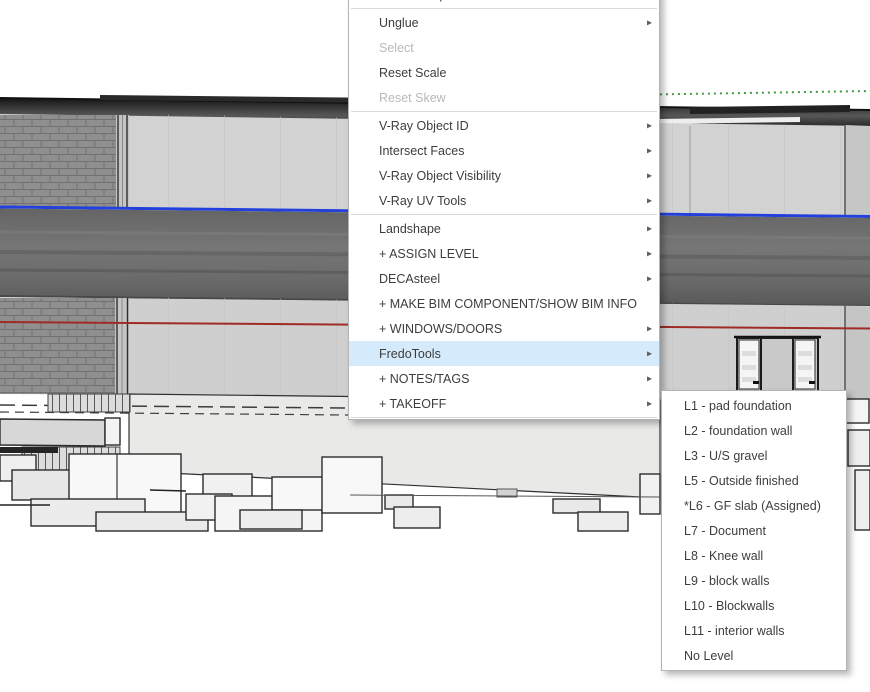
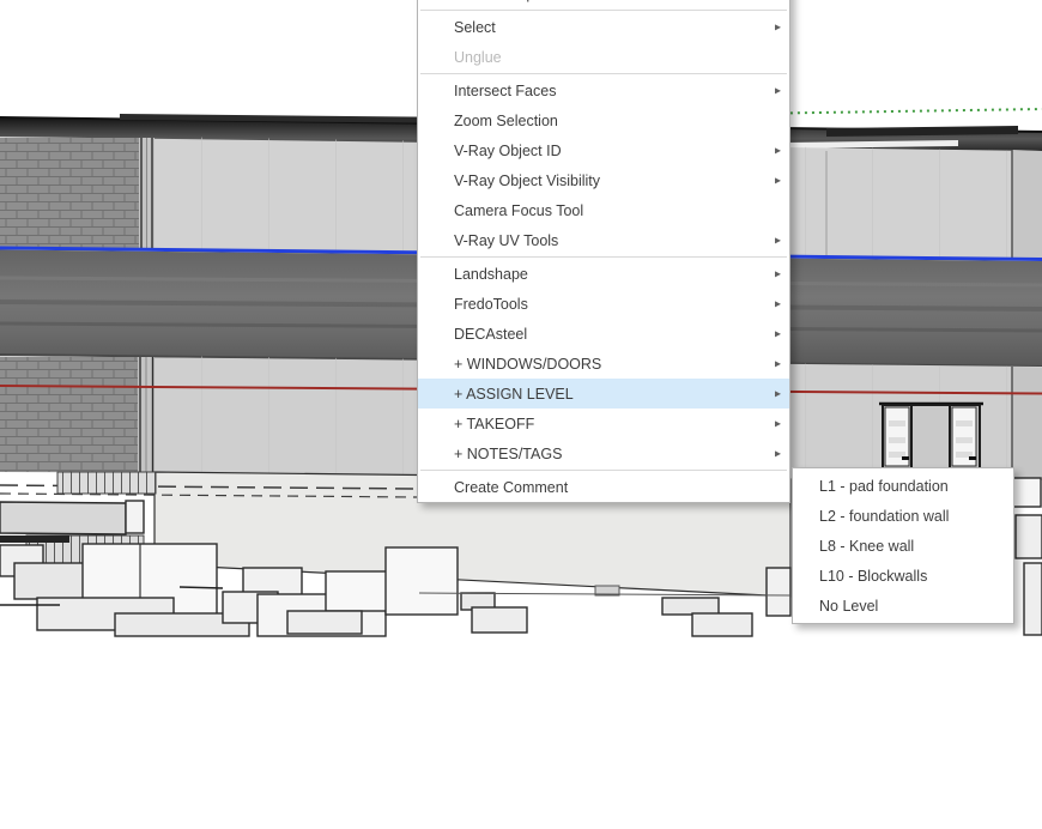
- Unglue
+ Select
  ▸
- Select
+ Unglue
- Reset Scale
- Reset Skew
- V-Ray Object ID
+ Intersect Faces
  ▸
+ Zoom Selection
- Intersect Faces
+ V-Ray Object ID
  ▸
  V-Ray Object Visibility
  ▸
+ Camera Focus Tool
  V-Ray UV Tools
  ▸
  Landshape
  ▸
- + ASSIGN LEVEL
+ FredoTools
  ▸
  DECAsteel
  ▸
- + MAKE BIM COMPONENT/SHOW BIM INFO
  + WINDOWS/DOORS
  ▸
- FredoTools
+ + ASSIGN LEVEL
  ▸
- + NOTES/TAGS
+ + TAKEOFF
  ▸
- + TAKEOFF
+ + NOTES/TAGS
  ▸
+ Create Comment
  L1 - pad foundation
  L2 - foundation wall
- L3 - U/S gravel
- L5 - Outside finished
- *L6 - GF slab (Assigned)
- L7 - Document
  L8 - Knee wall
- L9 - block walls
  L10 - Blockwalls
- L11 - interior walls
  No Level
